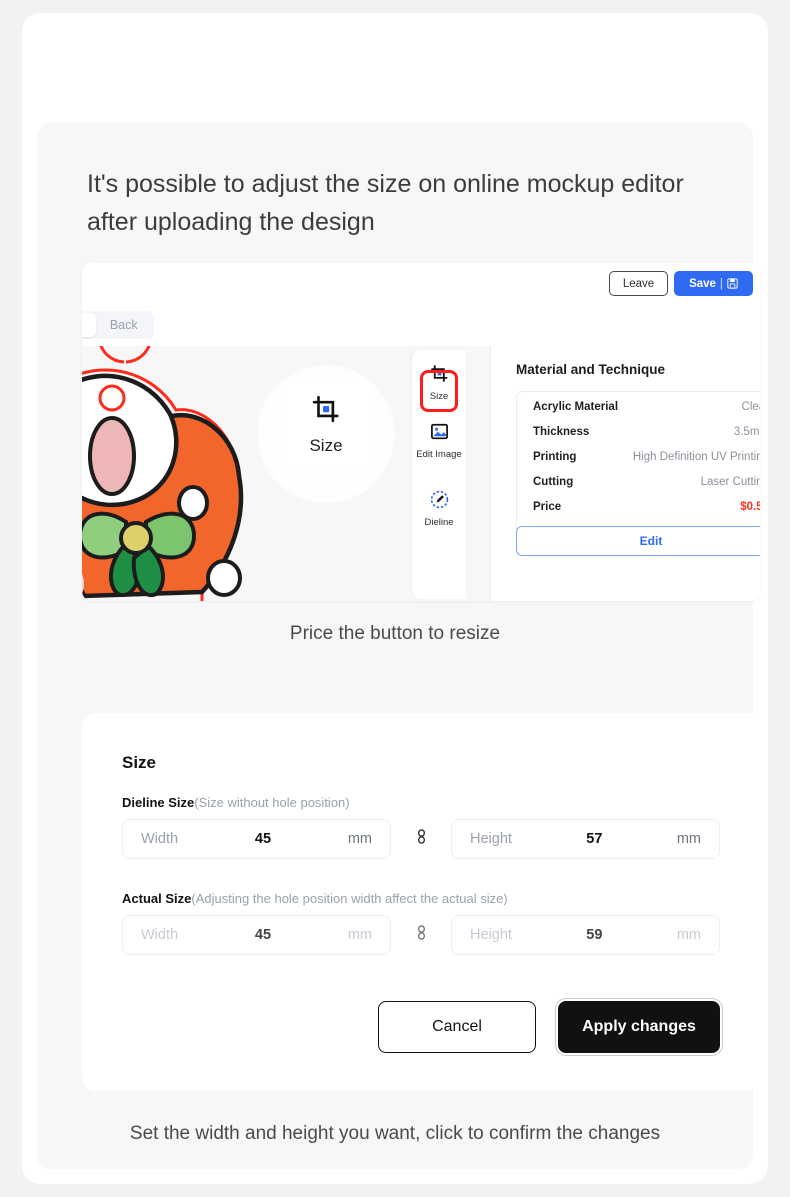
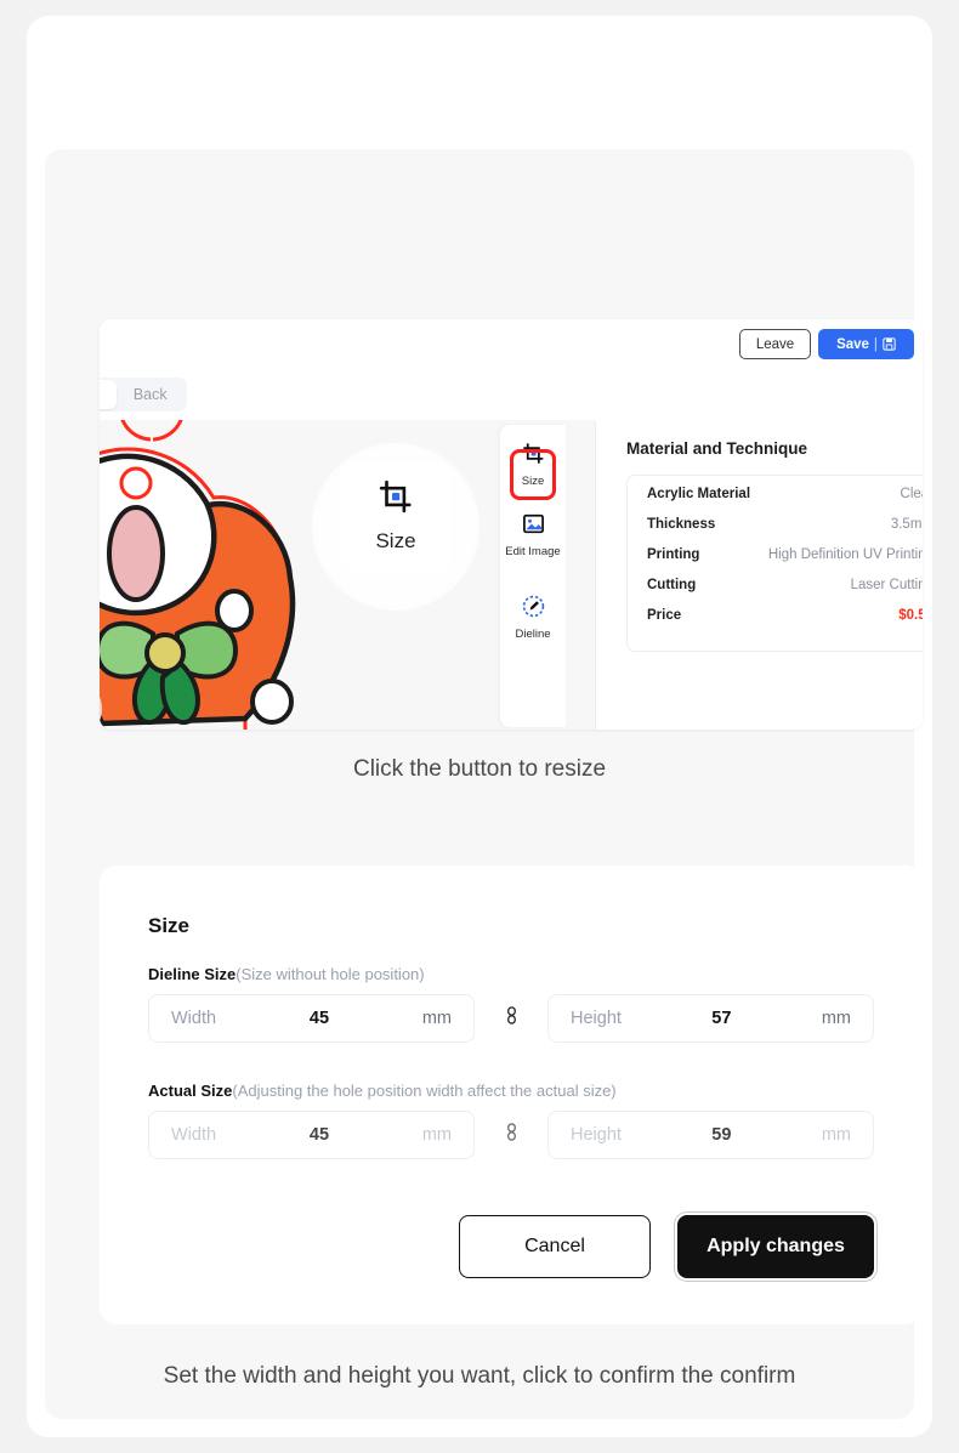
- It's possible to adjust the size on online mockup editor after uploading the design
  Leave
  Save
  |
  Back
  Size
  Size
  Edit Image
  Dieline
  Material and Technique
  Acrylic Material
  Thickness
  3.5m
  Printing
  High Definition UV Printin
  Cutting
  Laser Cuttin
  Price
  $0.5
- Edit
- Price the button to resize
+ Click the button to resize
  Size
  Dieline Size(Size without hole position)
  Width
  45
  mm
  Height
  57
  mm
  Actual Size(Adjusting the hole position width affect the actual size)
  Width
  45
  mm
  Height
  59
  mm
  Cancel
  Apply changes
- Set the width and height you want, click to confirm the changes
+ Set the width and height you want, click to confirm the confirm
